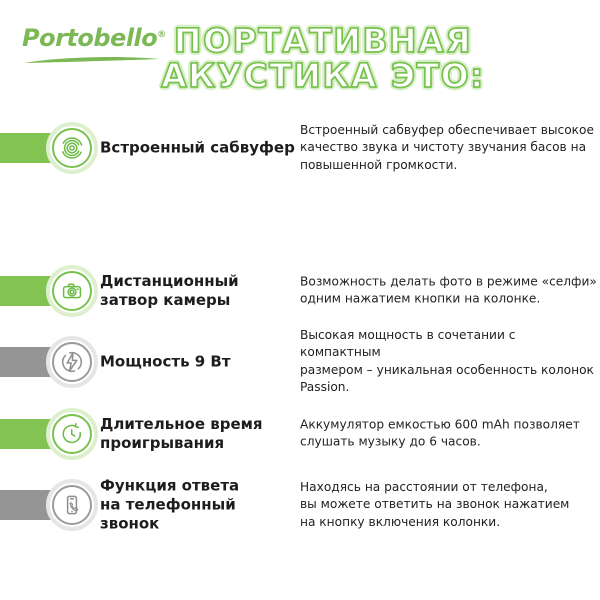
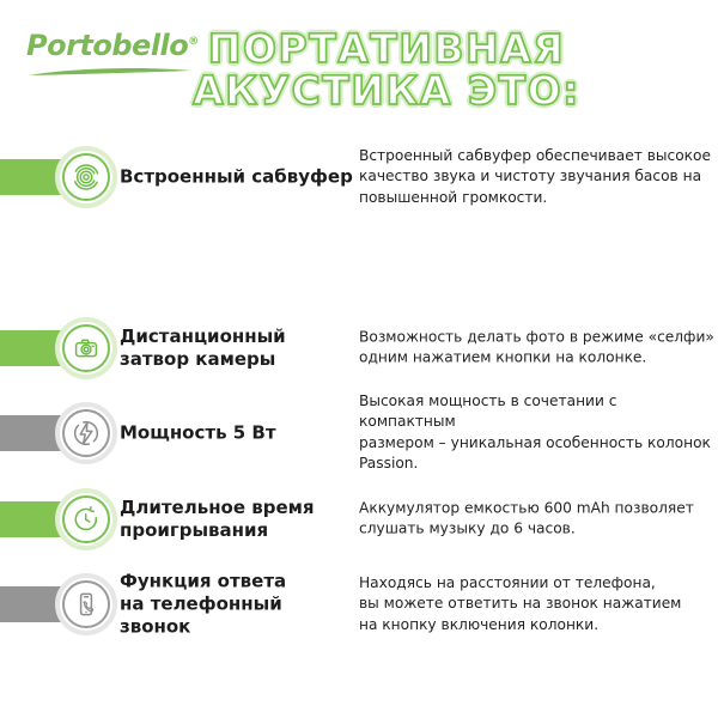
  Portobello®
  ПОРТАТИВНАЯ
  АКУСТИКА ЭТО:
  Встроенный сабвуфер
  Встроенный сабвуфер обеспечивает высокое
  качество звука и чистоту звучания басов на
  повышенной громкости.
  Дистанционный
  затвор камеры
  Возможность делать фото в режиме «селфи»
  одним нажатием кнопки на колонке.
- Мощность 9 Вт
+ Мощность 5 Вт
  Высокая мощность в сочетании с компактным
  размером – уникальная особенность колонок
  Passion.
  Длительное время
  проигрывания
  Аккумулятор емкостью 600 mAh позволяет
  слушать музыку до 6 часов.
  Функция ответа
  на телефонный звонок
  Находясь на расстоянии от телефона,
  вы можете ответить на звонок нажатием
  на кнопку включения колонки.
